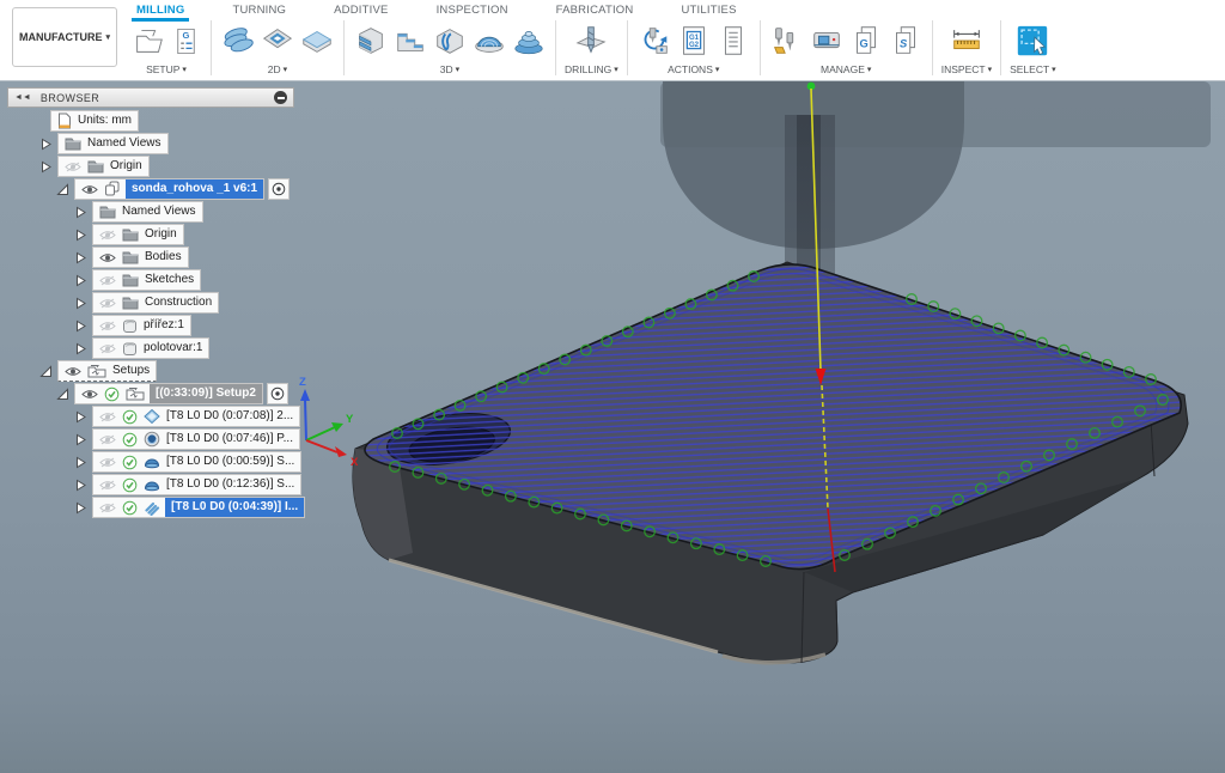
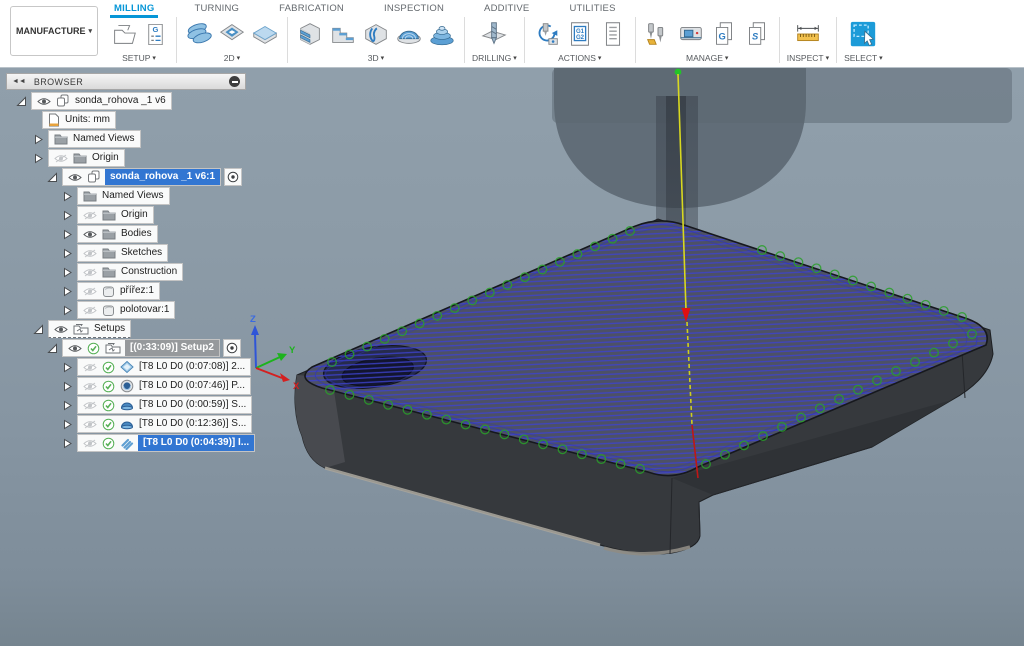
  MANUFACTURE
  MILLING
  TURNING
- ADDITIVE
+ FABRICATION
  INSPECTION
- FABRICATION
+ ADDITIVE
  UTILITIES
  G
  SETUP
  2D
  3D
  DRILLING
  ACTIONS
  G
  S
  MANAGE
  INSPECT
  SELECT
  Z
  Y
  X
  BROWSER
+ sonda_rohova _1 v6
  Units: mm
  Named Views
  Origin
  sonda_rohova _1 v6:1
  Named Views
  Origin
  Bodies
  Sketches
  Construction
  přířez:1
  polotovar:1
  Setups
  [(0:33:09)] Setup2
  [T8 L0 D0 (0:07:08)] 2...
  [T8 L0 D0 (0:07:46)] P...
  [T8 L0 D0 (0:00:59)] S...
  [T8 L0 D0 (0:12:36)] S...
  [T8 L0 D0 (0:04:39)] I...
